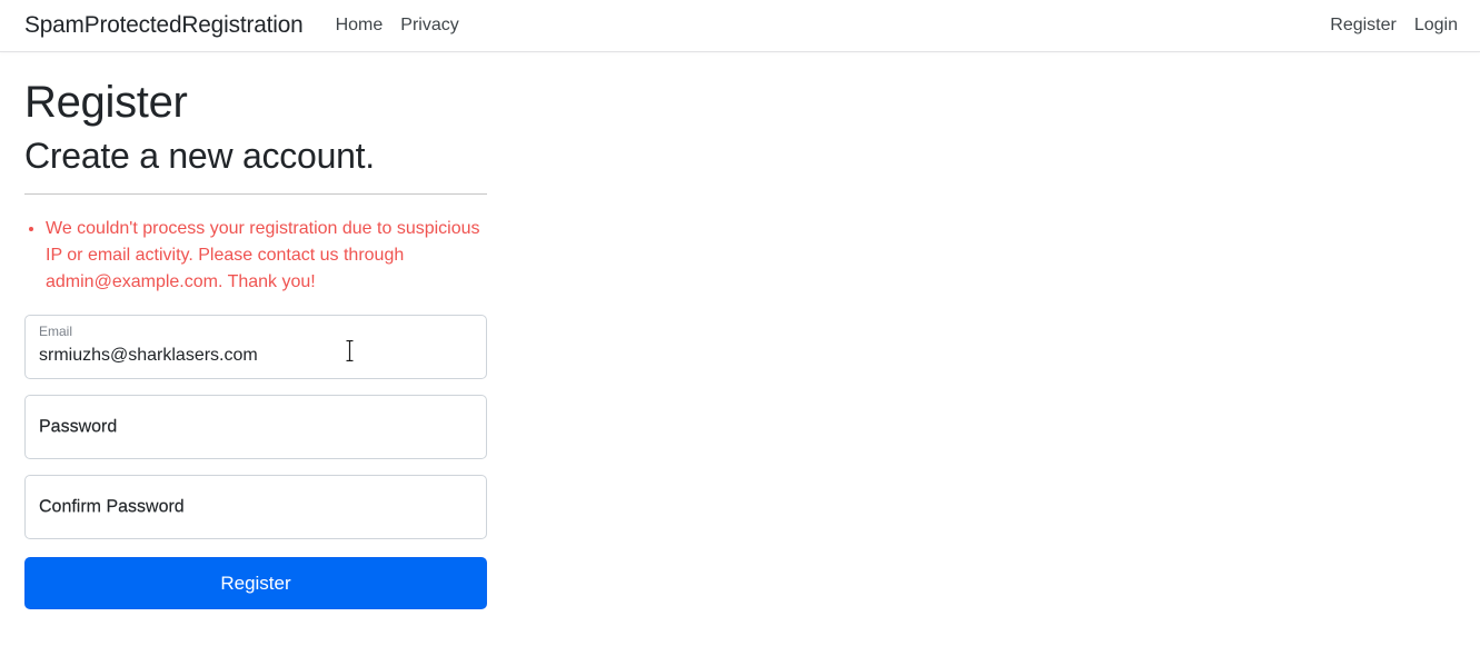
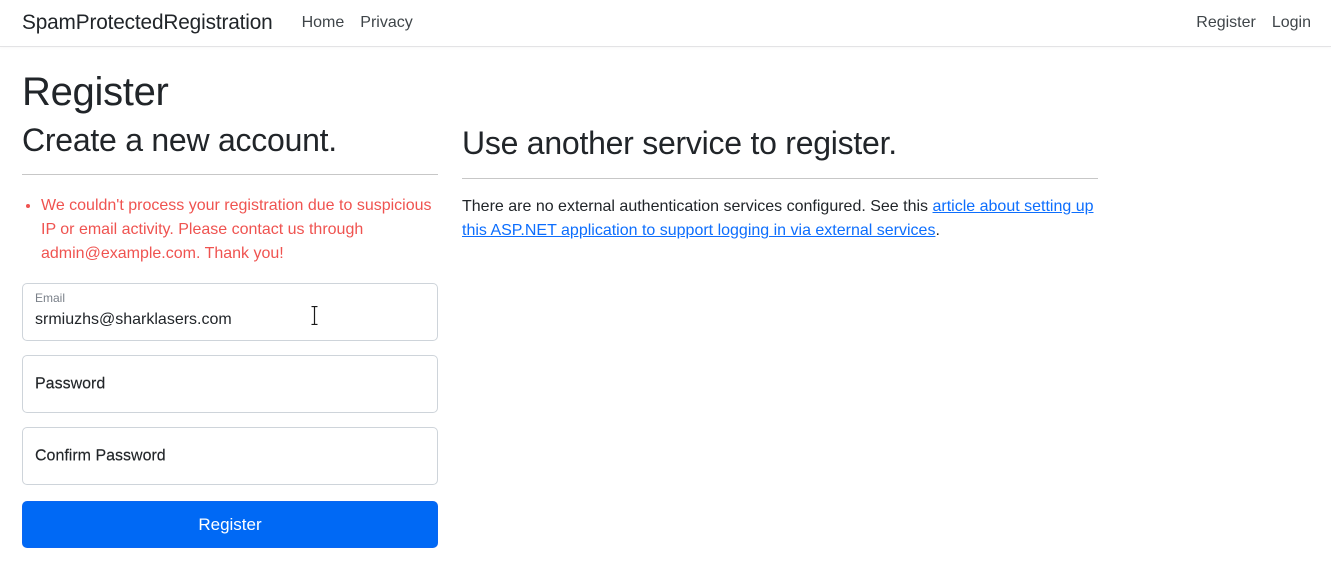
  SpamProtectedRegistration
  Home
  Privacy
  Register
  Login
  Register
  Create a new account.
  We couldn't process your registration due to suspicious IP or email activity. Please contact us through admin@example.com. Thank you!
  srmiuzhs@sharklasers.com
  Email
  srmiuzhs@sharklasers.com
  Password
  Confirm Password
  Register
+ Use another service to register.
+ There are no external authentication services configured. See this article about setting up this ASP.NET application to support logging in via external services.
